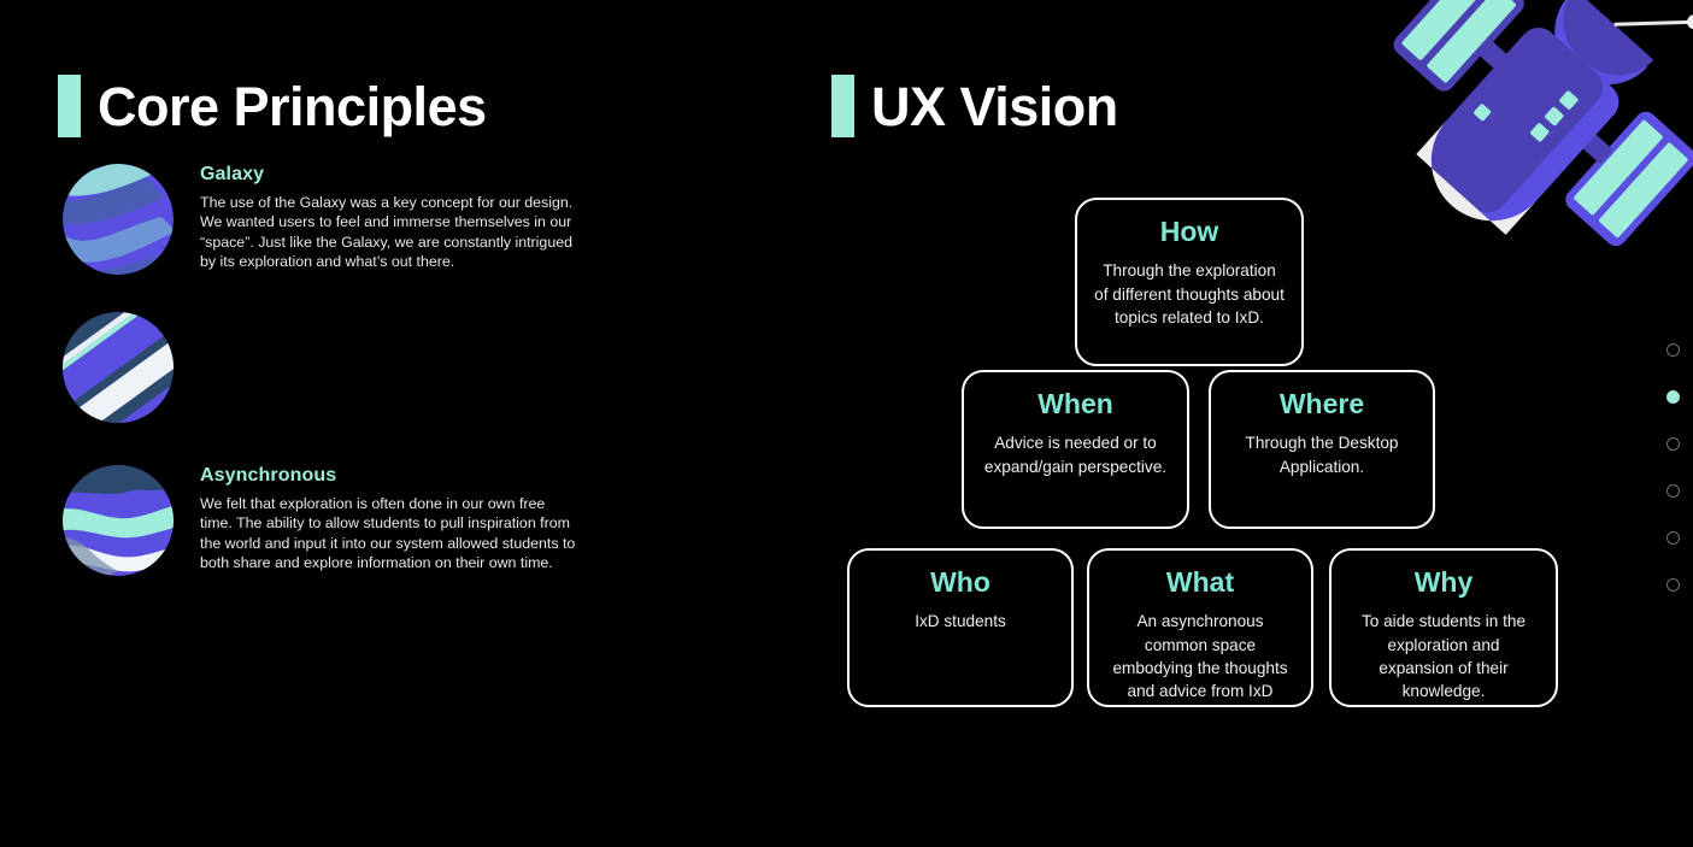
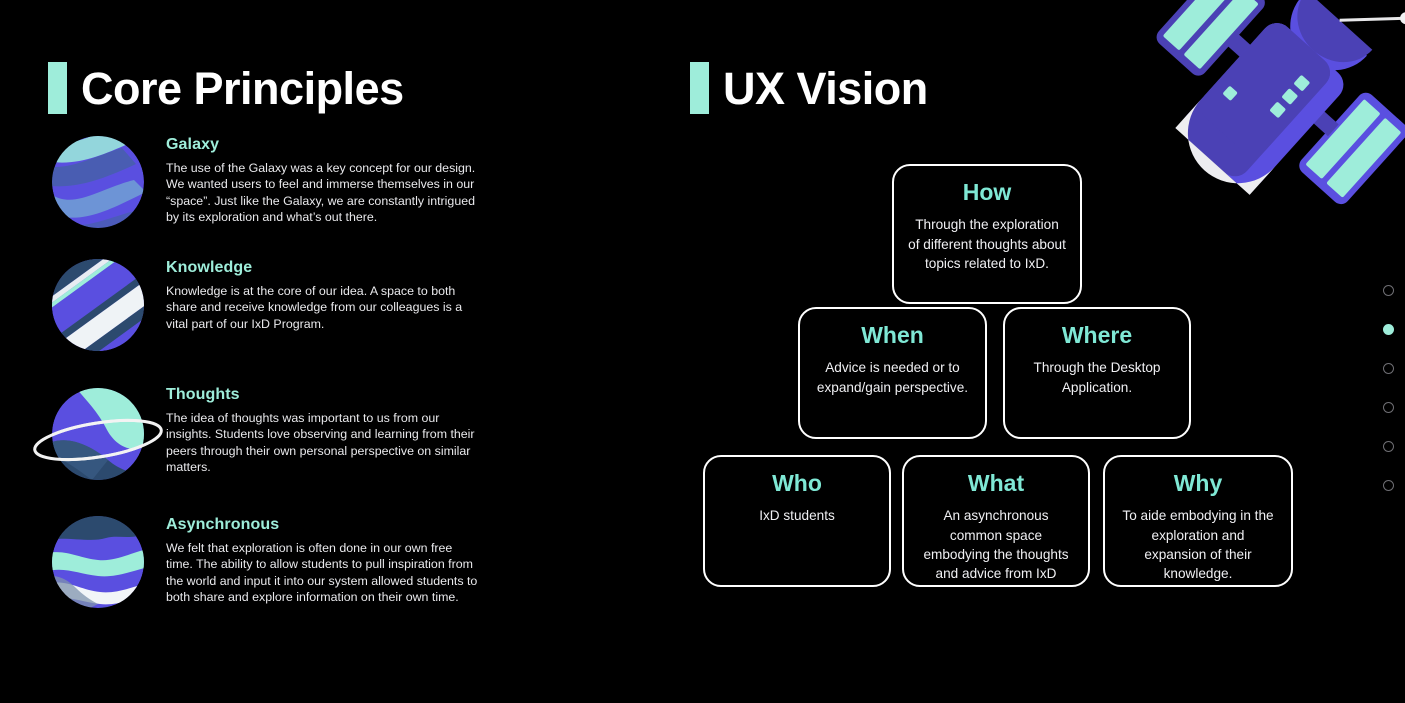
  Core Principles
  Galaxy
  The use of the Galaxy was a key concept for our design. We wanted users to feel and immerse themselves in our “space”. Just like the Galaxy, we are constantly intrigued by its exploration and what’s out there.
+ Knowledge
+ Knowledge is at the core of our idea. A space to both share and receive knowledge from our colleagues is a vital part of our IxD Program.
+ Thoughts
+ The idea of thoughts was important to us from our insights. Students love observing and learning from their peers through their own personal perspective on similar matters.
  Asynchronous
  We felt that exploration is often done in our own free time. The ability to allow students to pull inspiration from the world and input it into our system allowed students to both share and explore information on their own time.
  UX Vision
  How
  Through the exploration of different thoughts about topics related to IxD.
  When
  Advice is needed or to expand/gain perspective.
  Where
  Through the Desktop Application.
  Who
  IxD students
  What
  An asynchronous common space embodying the thoughts and advice from IxD
  Why
- To aide students in the exploration and expansion of their knowledge.
+ To aide embodying in the exploration and expansion of their knowledge.
